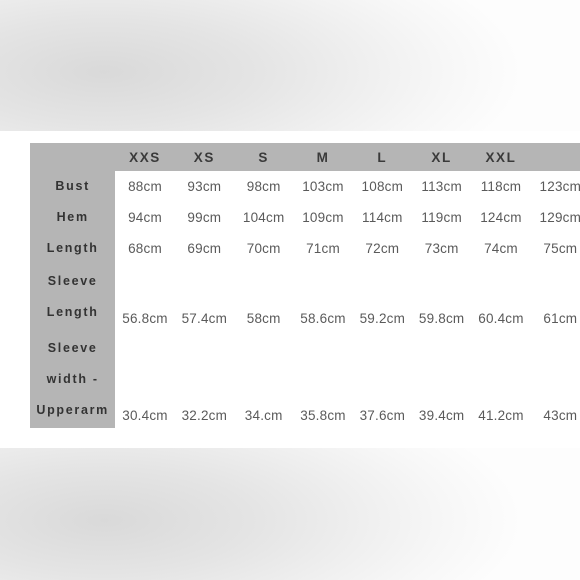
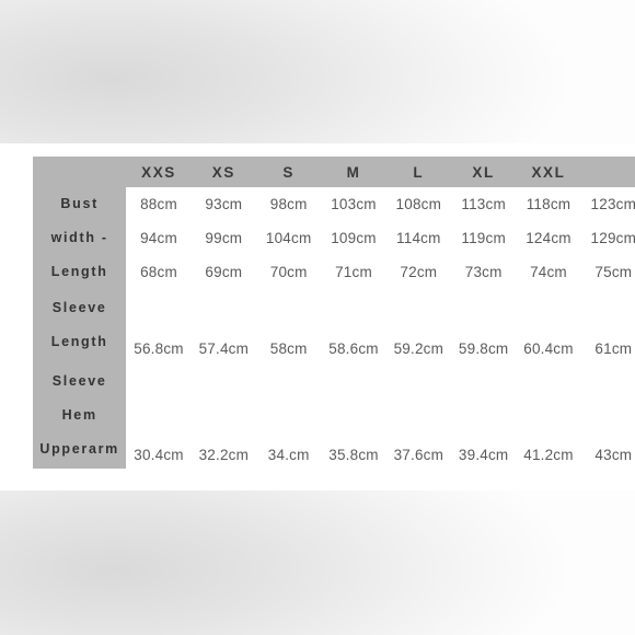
  	XXS	XS	S	M	L	XL	XXL
  Bust	88cm	93cm	98cm	103cm	108cm	113cm	118cm	123cm
- Hem	94cm	99cm	104cm	109cm	114cm	119cm	124cm	129cm
+ width -	94cm	99cm	104cm	109cm	114cm	119cm	124cm	129cm
  Length	68cm	69cm	70cm	71cm	72cm	73cm	74cm	75cm
  SleeveLength	56.8cm	57.4cm	58cm	58.6cm	59.2cm	59.8cm	60.4cm	61cm
- Sleevewidth -Upperarm	30.4cm	32.2cm	34.cm	35.8cm	37.6cm	39.4cm	41.2cm	43cm
+ SleeveHemUpperarm	30.4cm	32.2cm	34.cm	35.8cm	37.6cm	39.4cm	41.2cm	43cm
